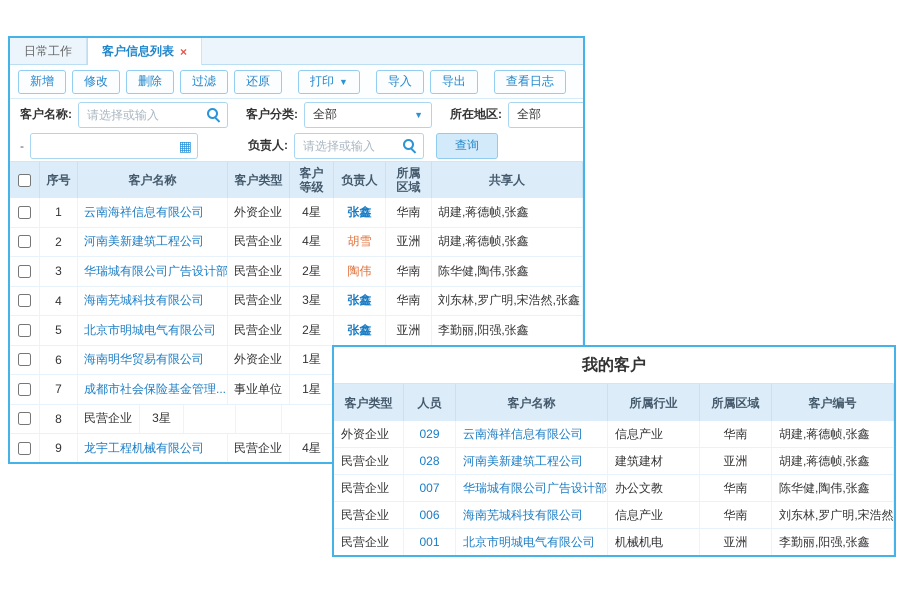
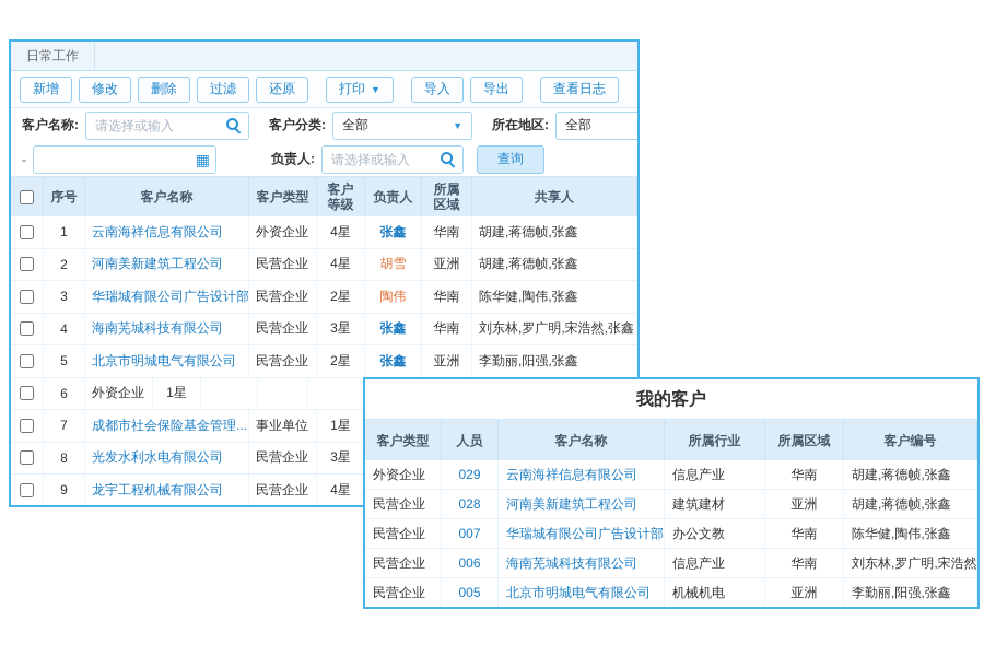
  日常工作
- 客户信息列表
- ×
  新增
  修改
  删除
  过滤
  还原
  打印
  ▼
  导入
  导出
  查看日志
  客户名称:
  请选择或输入
  客户分类:
  全部
  ▼
  所在地区:
  全部
  -
  ▦
  负责人:
  请选择或输入
  查询
  序号
  客户名称
  客户类型
  客户等级
  负责人
  所属区域
  共享人
  1
  云南海祥信息有限公司
  外资企业
  4星
  张鑫
  华南
  胡建,蒋德帧,张鑫
  2
  河南美新建筑工程公司
  民营企业
  4星
  胡雪
  亚洲
  胡建,蒋德帧,张鑫
  3
  华瑞城有限公司广告设计部
  民营企业
  2星
  陶伟
  华南
  陈华健,陶伟,张鑫
  4
  海南芜城科技有限公司
  民营企业
  3星
  张鑫
  华南
  刘东林,罗广明,宋浩然,张鑫
  5
  北京市明城电气有限公司
  民营企业
  2星
  张鑫
  亚洲
  李勤丽,阳强,张鑫
  6
- 海南明华贸易有限公司
  外资企业
  1星
  7
  成都市社会保险基金管理...
  事业单位
  1星
  8
+ 光发水利水电有限公司
  民营企业
  3星
  9
  龙宇工程机械有限公司
  民营企业
  4星
  我的客户
  客户类型
  人员
  客户名称
  所属行业
  所属区域
  客户编号
  外资企业
  029
  云南海祥信息有限公司
  信息产业
  华南
  胡建,蒋德帧,张鑫
  民营企业
  028
  河南美新建筑工程公司
  建筑建材
  亚洲
  胡建,蒋德帧,张鑫
  民营企业
  007
  华瑞城有限公司广告设计部
  办公文教
  华南
  陈华健,陶伟,张鑫
  民营企业
  006
  海南芜城科技有限公司
  信息产业
  华南
  刘东林,罗广明,宋浩然
  民营企业
- 001
+ 005
  北京市明城电气有限公司
  机械机电
  亚洲
  李勤丽,阳强,张鑫
